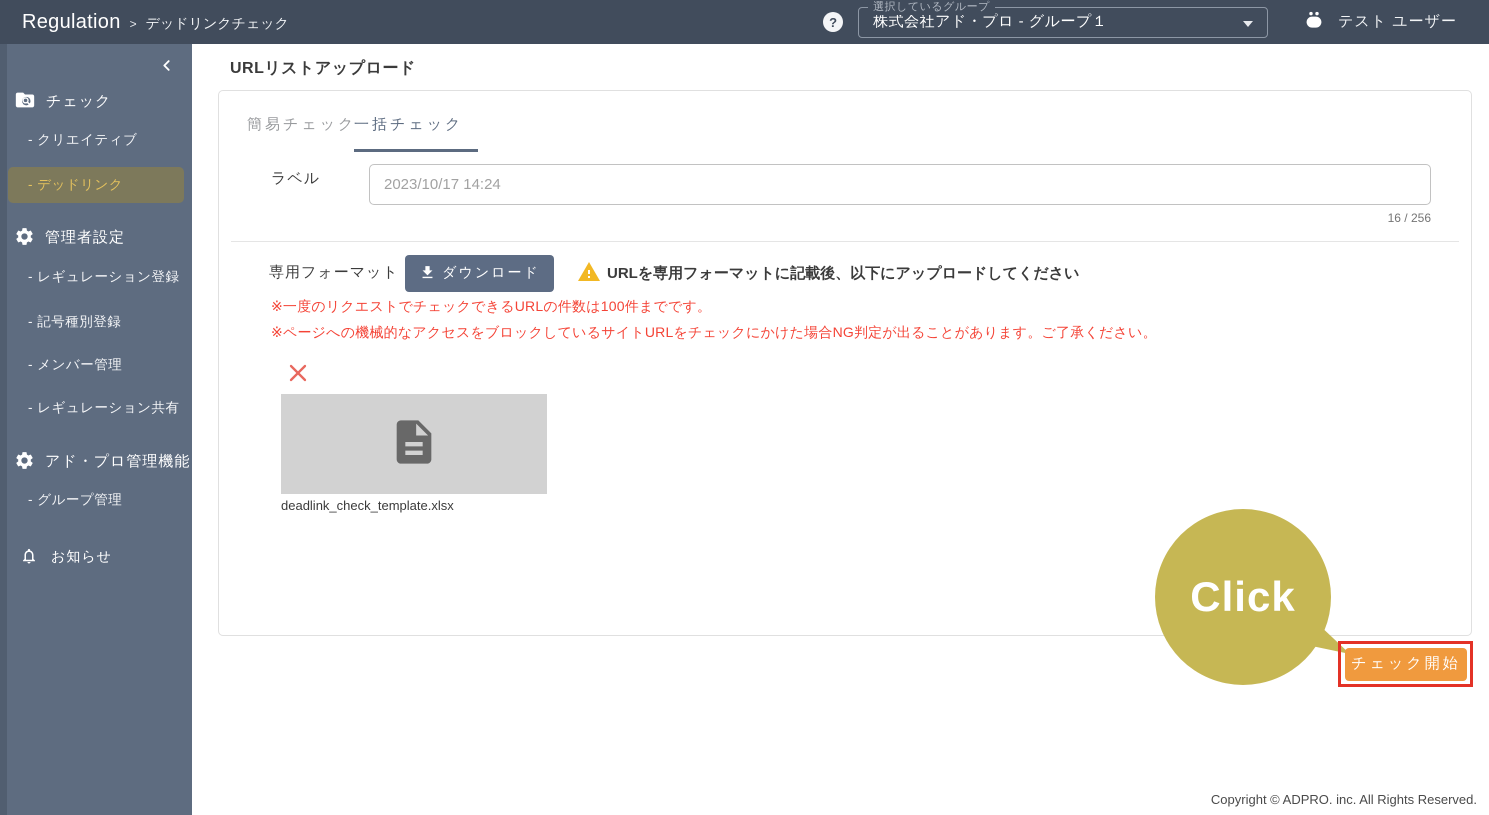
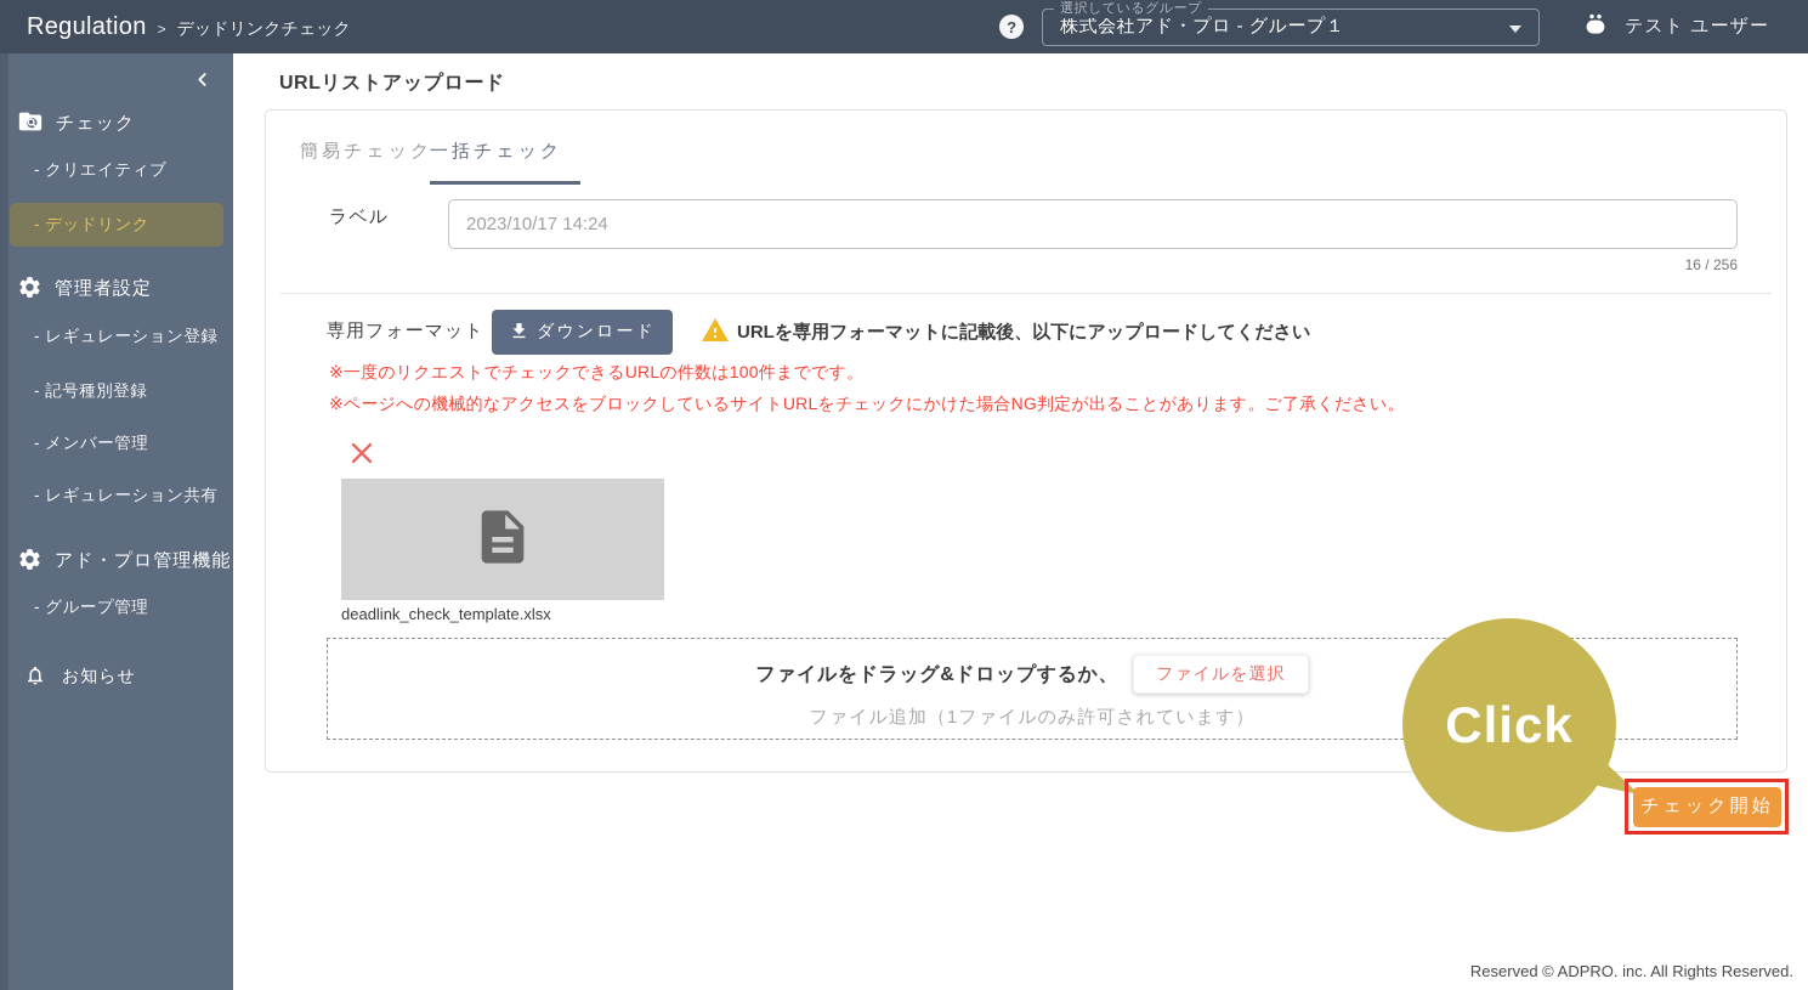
  Regulation
  >
  デッドリンクチェック
  ?
  選択しているグループ
  株式会社アド・プロ - グループ１
  テスト ユーザー
  チェック
  - クリエイティブ
  - デッドリンク
  管理者設定
  - レギュレーション登録
  - 記号種別登録
  - メンバー管理
  - レギュレーション共有
  アド・プロ管理機能
  - グループ管理
  お知らせ
  URLリストアップロード
  簡易チェック
  一括チェック
  ラベル
  2023/10/17 14:24
  16 / 256
  専用フォーマット
  ダウンロード
  URLを専用フォーマットに記載後、以下にアップロードしてください
  ※一度のリクエストでチェックできるURLの件数は100件までです。
  ※ページへの機械的なアクセスをブロックしているサイトURLをチェックにかけた場合NG判定が出ることがあります。ご了承ください。
  deadlink_check_template.xlsx
+ ファイルをドラッグ&ドロップするか、
+ ファイルを選択
+ ファイル追加（1ファイルのみ許可されています）
  Click
  チェック開始
- Copyright © ADPRO. inc. All Rights Reserved.
+ Reserved © ADPRO. inc. All Rights Reserved.
